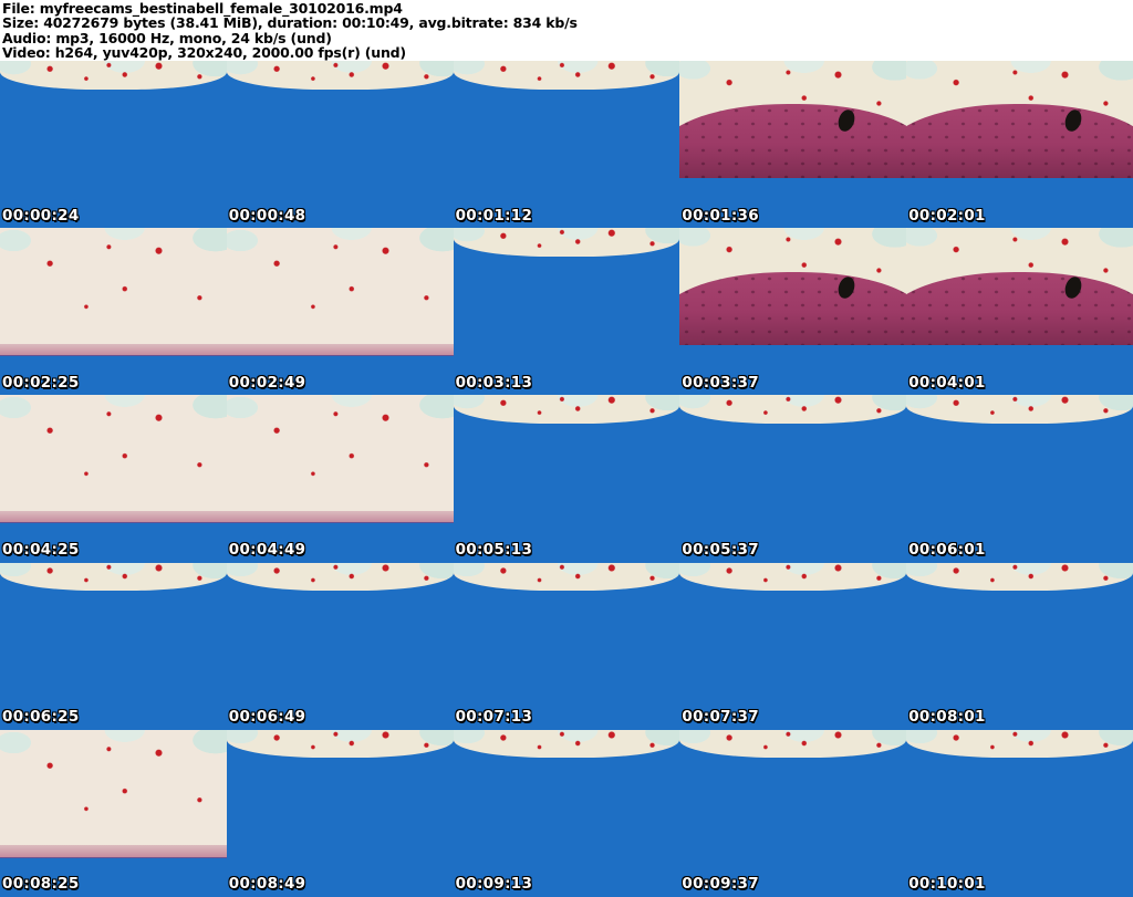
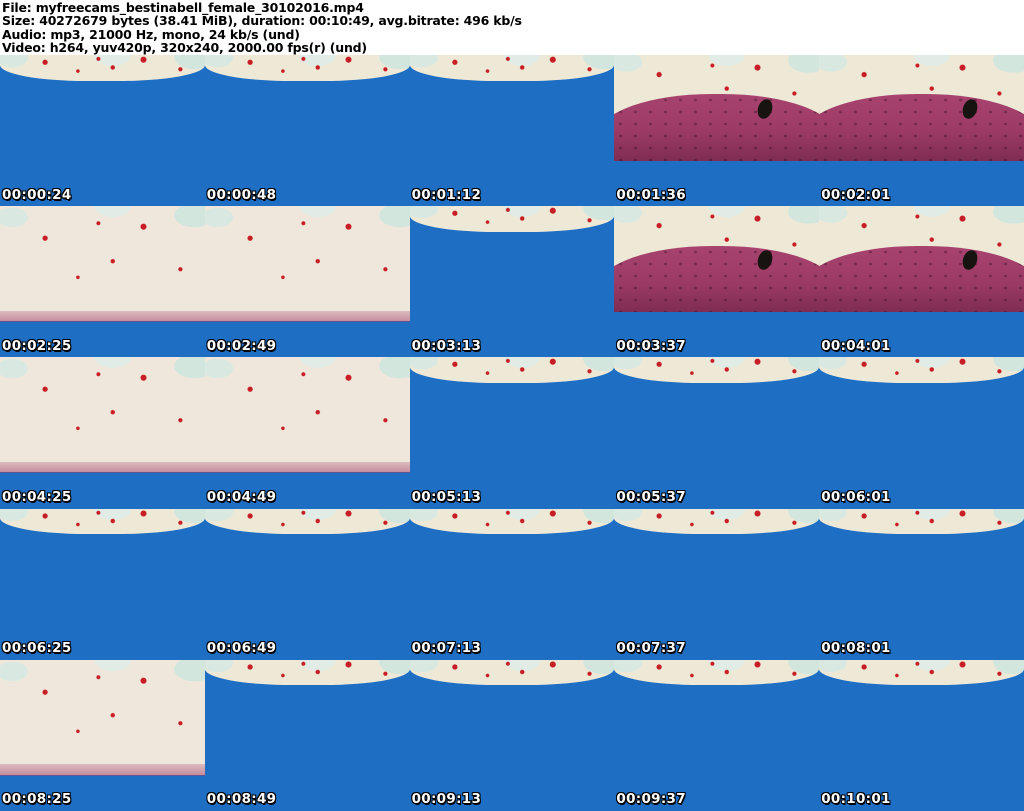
  File: myfreecams_bestinabell_female_30102016.mp4
- Size: 40272679 bytes (38.41 MiB), duration: 00:10:49, avg.bitrate: 834 kb/s
+ Size: 40272679 bytes (38.41 MiB), duration: 00:10:49, avg.bitrate: 496 kb/s
- Audio: mp3, 16000 Hz, mono, 24 kb/s (und)
+ Audio: mp3, 21000 Hz, mono, 24 kb/s (und)
  Video: h264, yuv420p, 320x240, 2000.00 fps(r) (und)
  00:00:24
  00:00:48
  00:01:12
  00:01:36
  00:02:01
  00:02:25
  00:02:49
  00:03:13
  00:03:37
  00:04:01
  00:04:25
  00:04:49
  00:05:13
  00:05:37
  00:06:01
  00:06:25
  00:06:49
  00:07:13
  00:07:37
  00:08:01
  00:08:25
  00:08:49
  00:09:13
  00:09:37
  00:10:01
